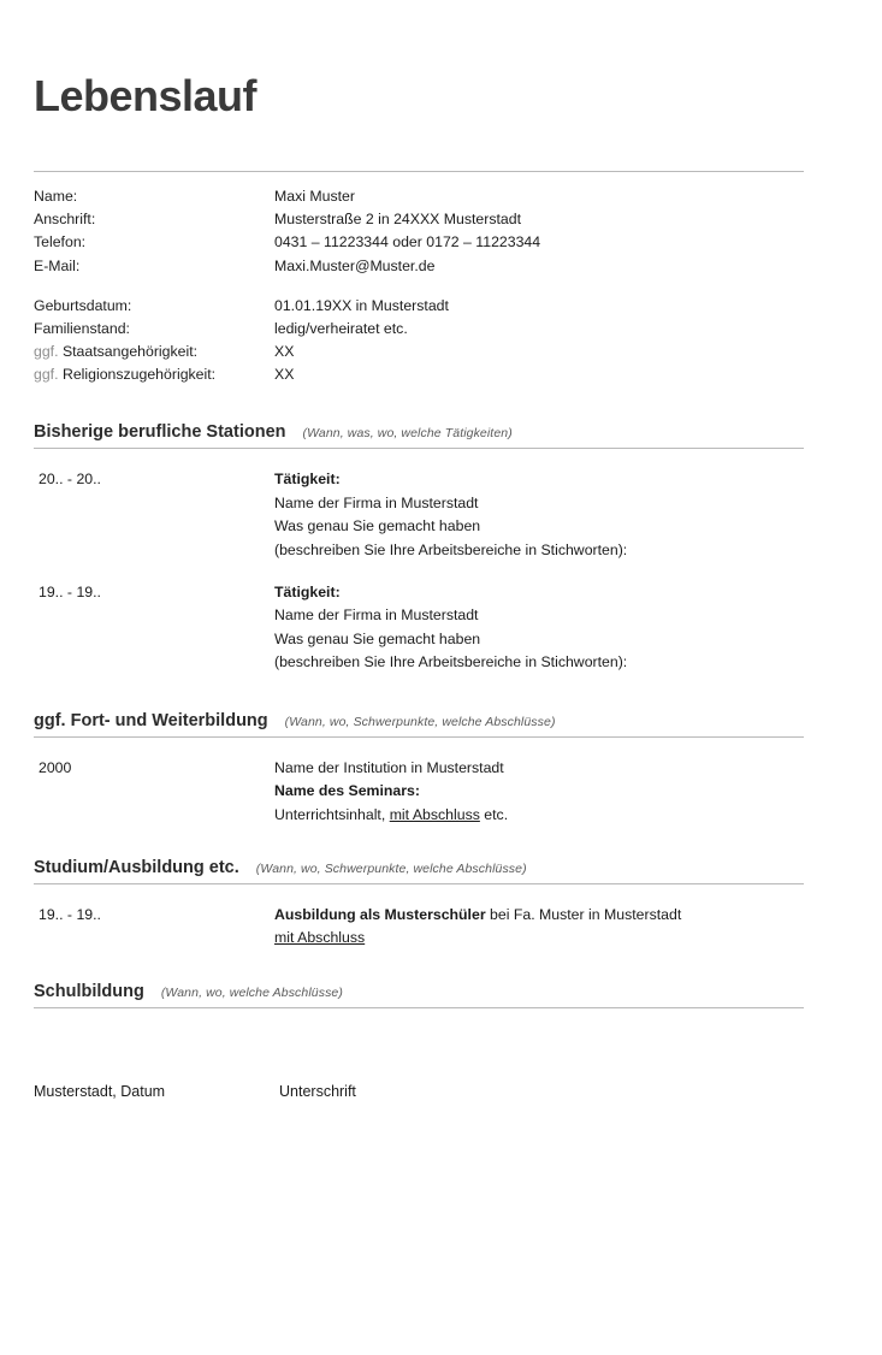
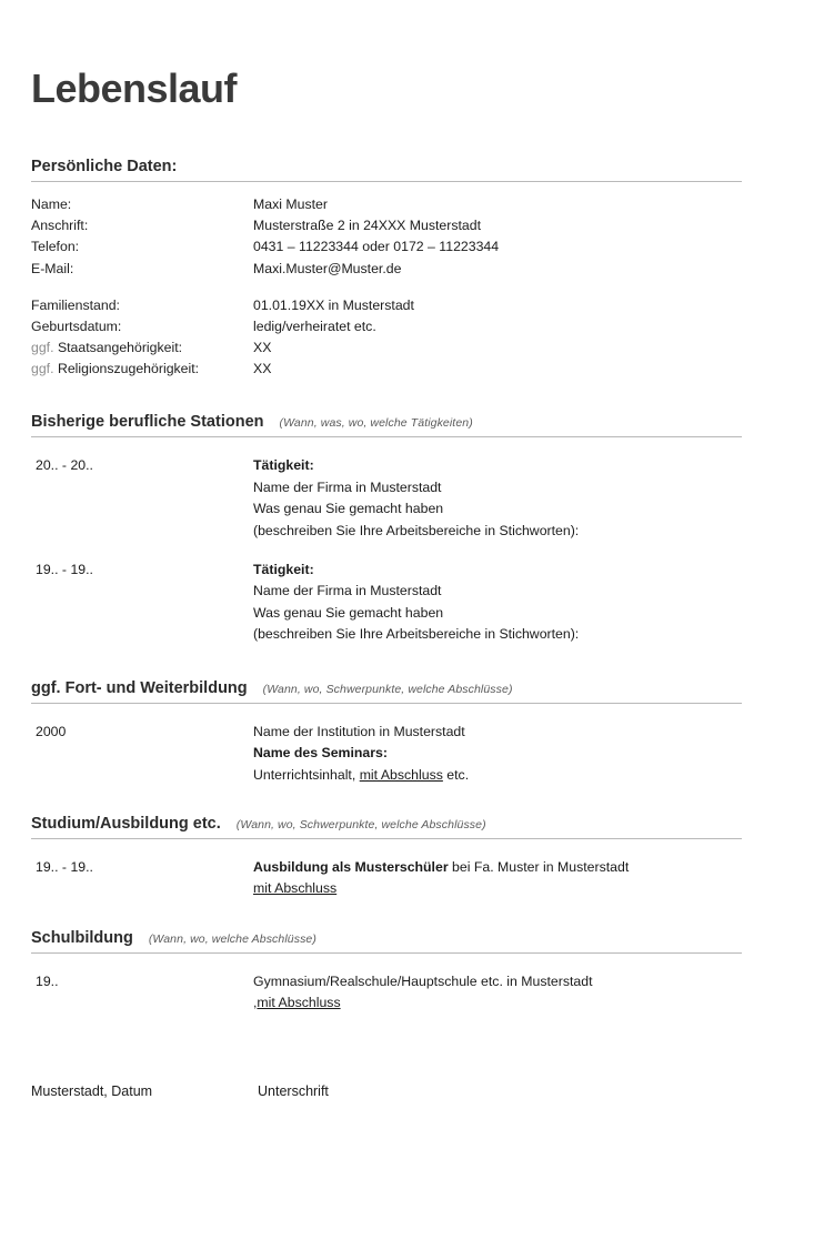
  Lebenslauf
+ Persönliche Daten:
  Name:
  Maxi Muster
  Anschrift:
  Musterstraße 2 in 24XXX Musterstadt
  Telefon:
  0431 – 11223344 oder 0172 – 11223344
  E-Mail:
  Maxi.Muster@Muster.de
- Geburtsdatum:
+ Familienstand:
  01.01.19XX in Musterstadt
- Familienstand:
+ Geburtsdatum:
  ledig/verheiratet etc.
  ggf. Staatsangehörigkeit:
  XX
  ggf. Religionszugehörigkeit:
  XX
  Bisherige berufliche Stationen
  (Wann, was, wo, welche Tätigkeiten)
  20.. - 20..
  Tätigkeit:
  Name der Firma in Musterstadt
  Was genau Sie gemacht haben
  (beschreiben Sie Ihre Arbeitsbereiche in Stichworten):
  19.. - 19..
  Tätigkeit:
  Name der Firma in Musterstadt
  Was genau Sie gemacht haben
  (beschreiben Sie Ihre Arbeitsbereiche in Stichworten):
  ggf. Fort- und Weiterbildung
  (Wann, wo, Schwerpunkte, welche Abschlüsse)
  2000
  Name der Institution in Musterstadt
  Name des Seminars:
  Unterrichtsinhalt, mit Abschluss etc.
  Studium/Ausbildung etc.
  (Wann, wo, Schwerpunkte, welche Abschlüsse)
  19.. - 19..
  Ausbildung als Musterschüler bei Fa. Muster in Musterstadt
  mit Abschluss
  Schulbildung
  (Wann, wo, welche Abschlüsse)
+ 19..
+ Gymnasium/Realschule/Hauptschule etc. in Musterstadt
+ ,mit Abschluss
  Musterstadt, Datum
  Unterschrift
